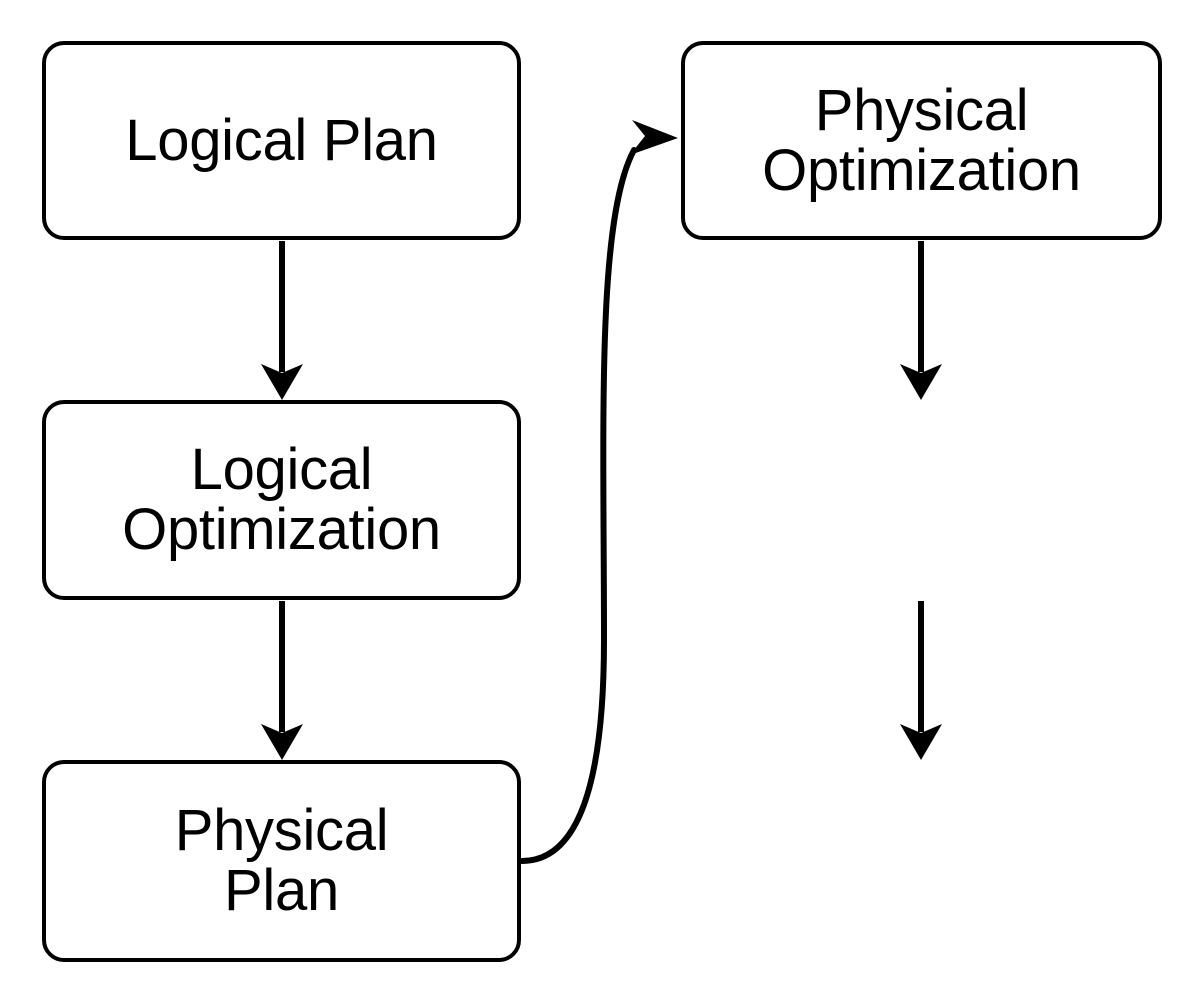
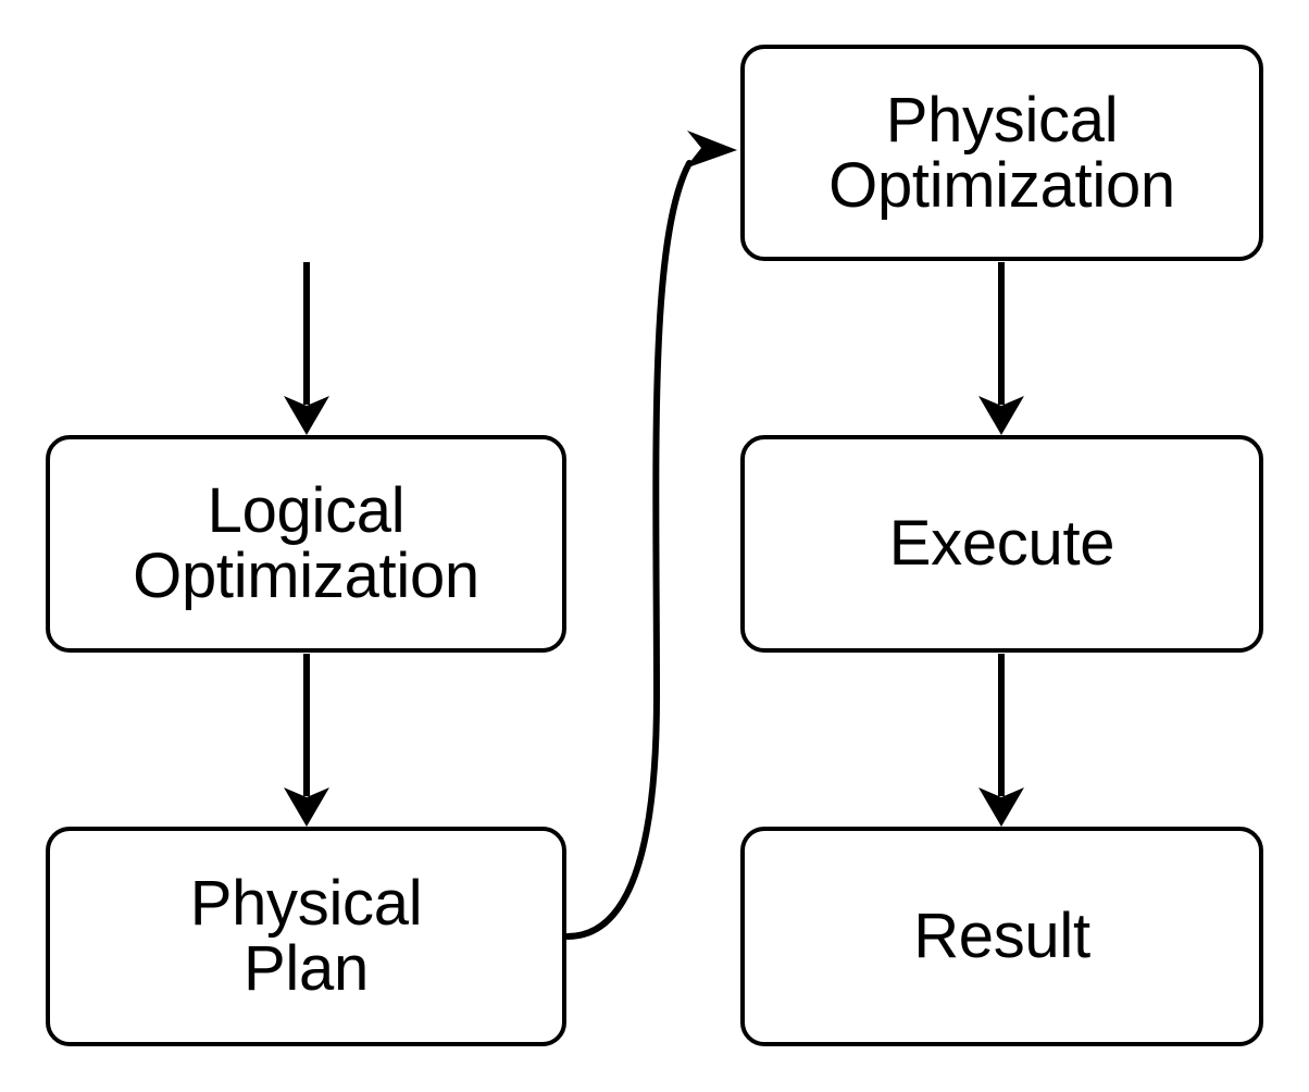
- Logical Plan
  Logical
  Optimization
  Physical
  Plan
  Physical
  Optimization
+ Execute
+ Result
